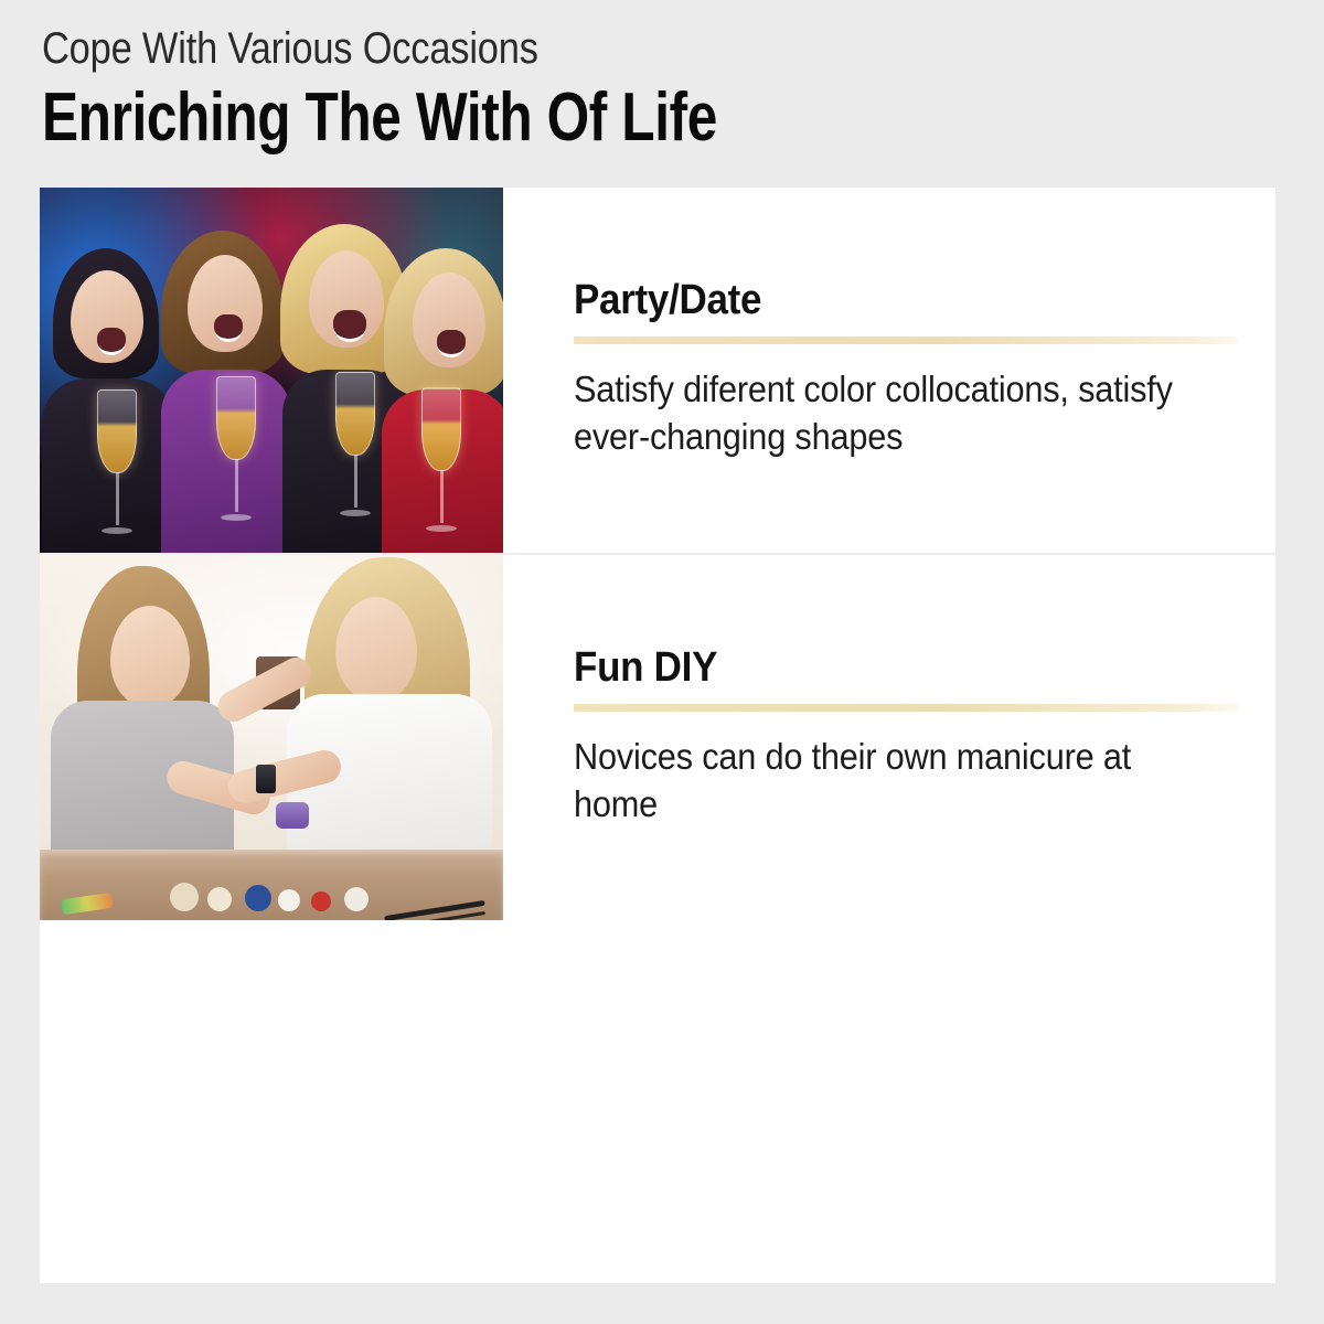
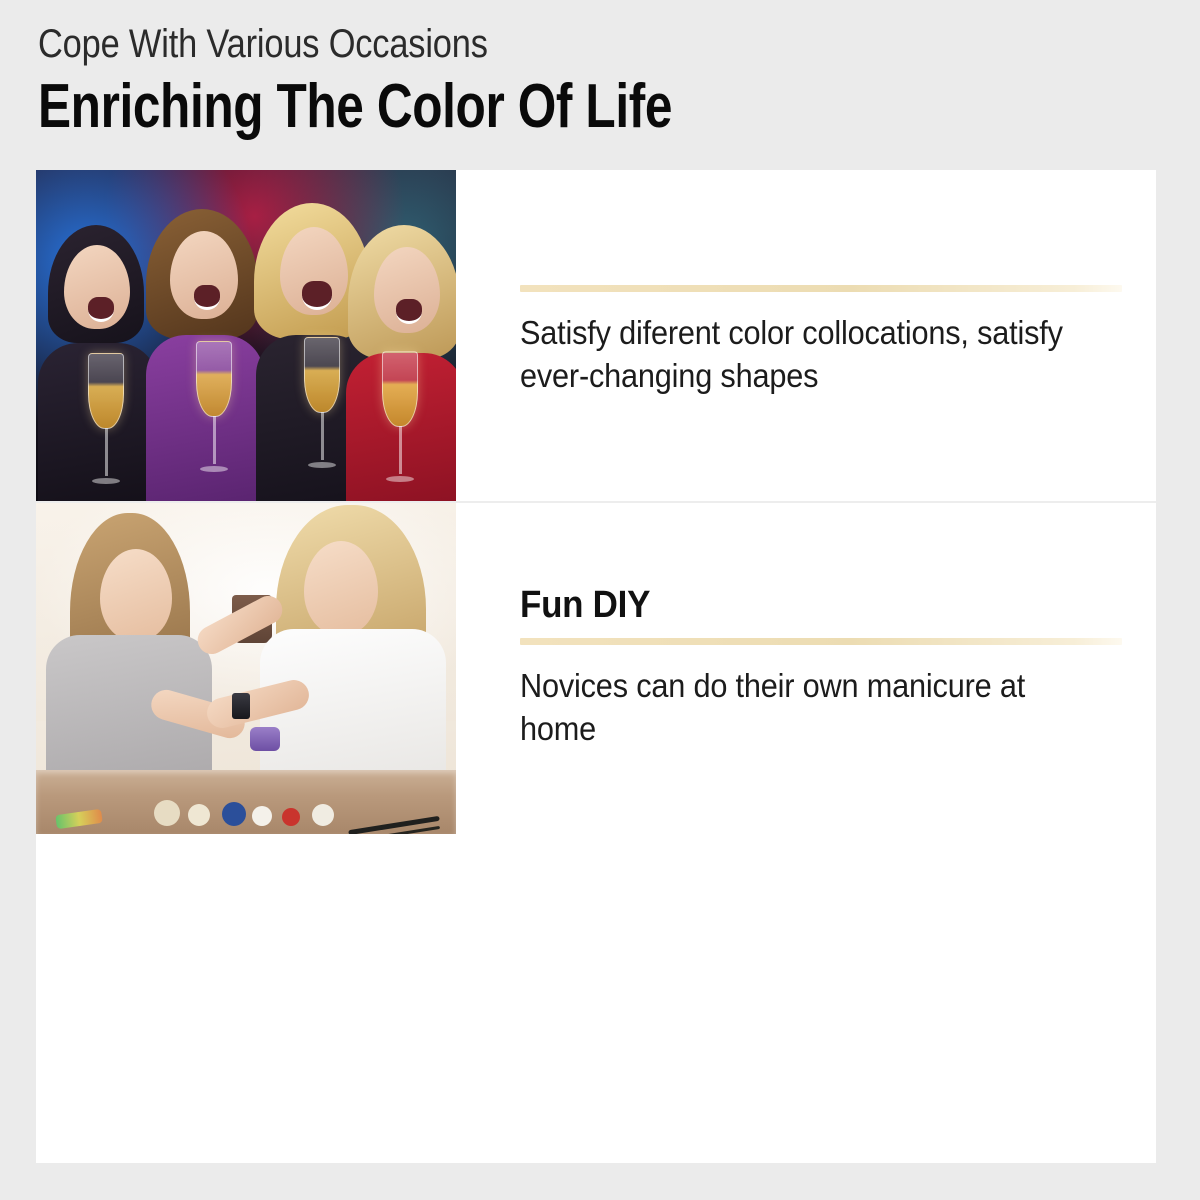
  Cope With Various Occasions
- Enriching The With Of Life
+ Enriching The Color Of Life
- Party/Date
  Satisfy diferent color collocations, satisfy ever-changing shapes
  Fun DIY
  Novices can do their own manicure at home
